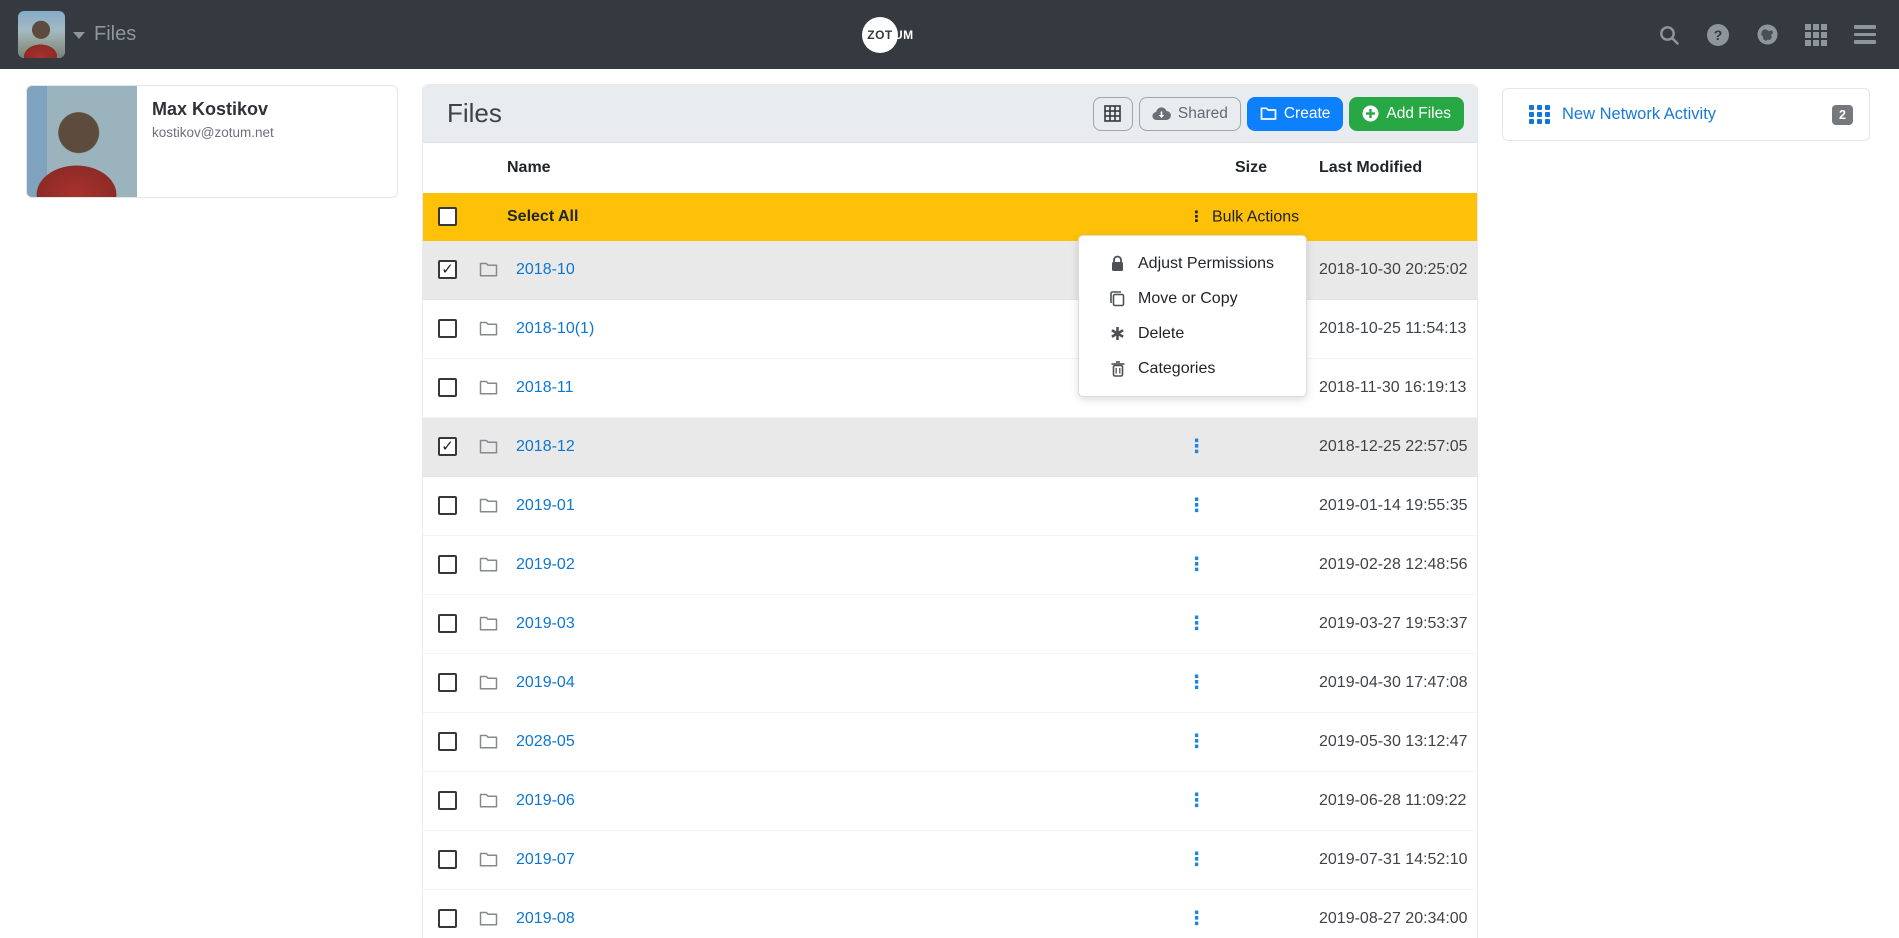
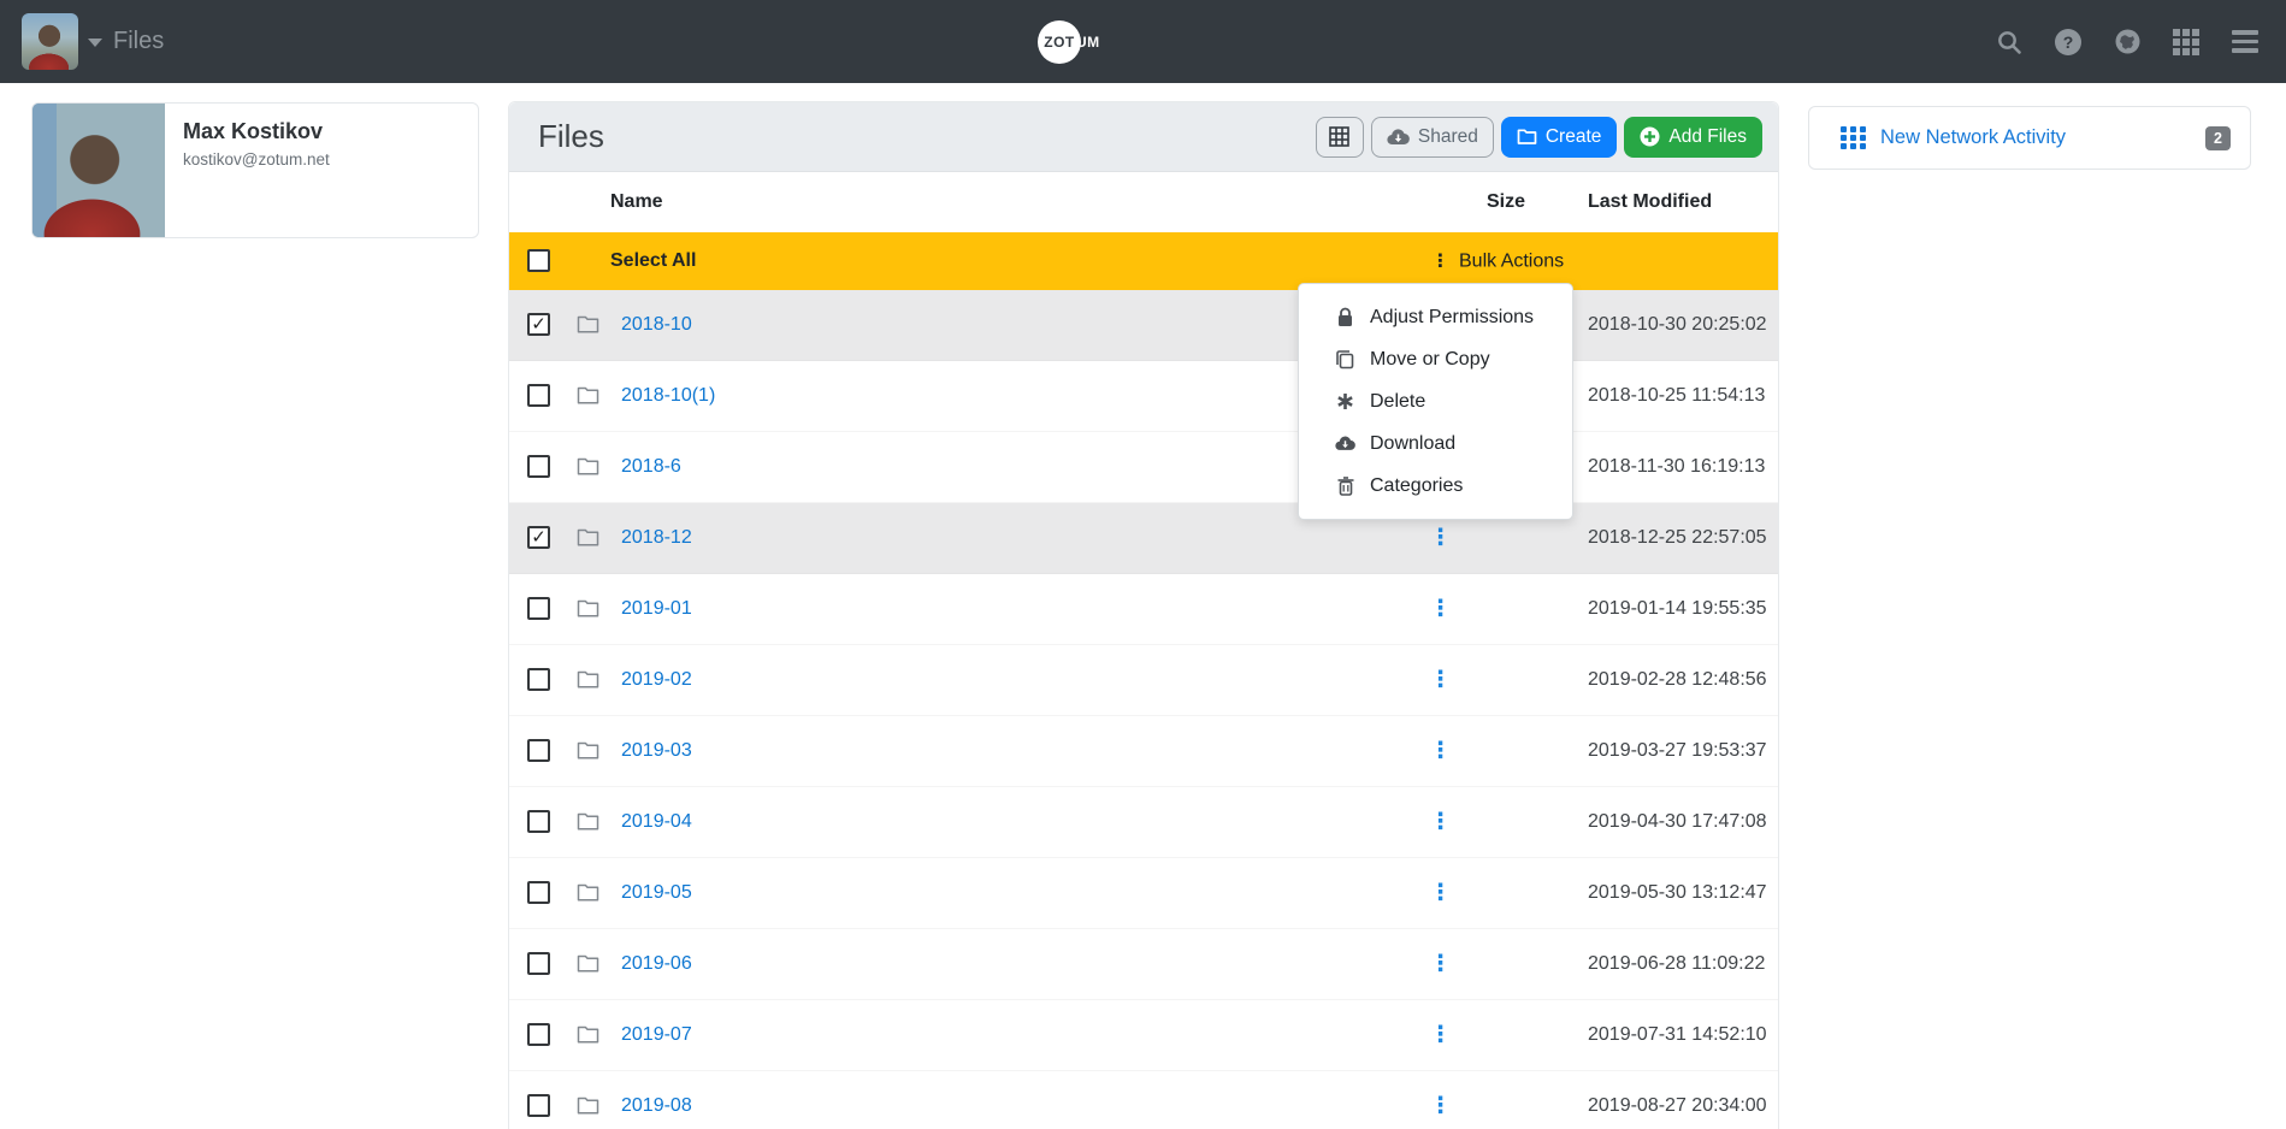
  Files
  ZOT
  UM
  ?
  Max Kostikov
  kostikov@zotum.net
  Files
  Shared
  Create
  Add Files
  Name
  Size
  Last Modified
  Select All
  Bulk Actions
  2018-10
  2018-10-30 20:25:02
  2018-10(1)
  2018-10-25 11:54:13
- 2018-11
+ 2018-6
  2018-11-30 16:19:13
  2018-12
  2018-12-25 22:57:05
  2019-01
  2019-01-14 19:55:35
  2019-02
  2019-02-28 12:48:56
  2019-03
  2019-03-27 19:53:37
  2019-04
  2019-04-30 17:47:08
- 2028-05
+ 2019-05
  2019-05-30 13:12:47
  2019-06
  2019-06-28 11:09:22
  2019-07
  2019-07-31 14:52:10
  2019-08
  2019-08-27 20:34:00
  Adjust Permissions
  Move or Copy
  Delete
+ Download
  Categories
  New Network Activity
  2
